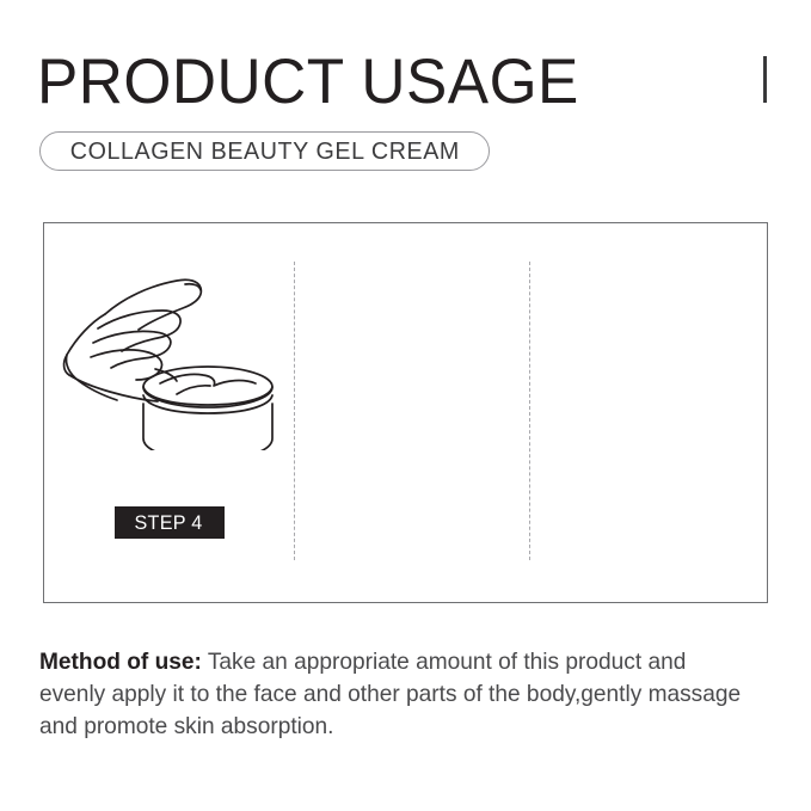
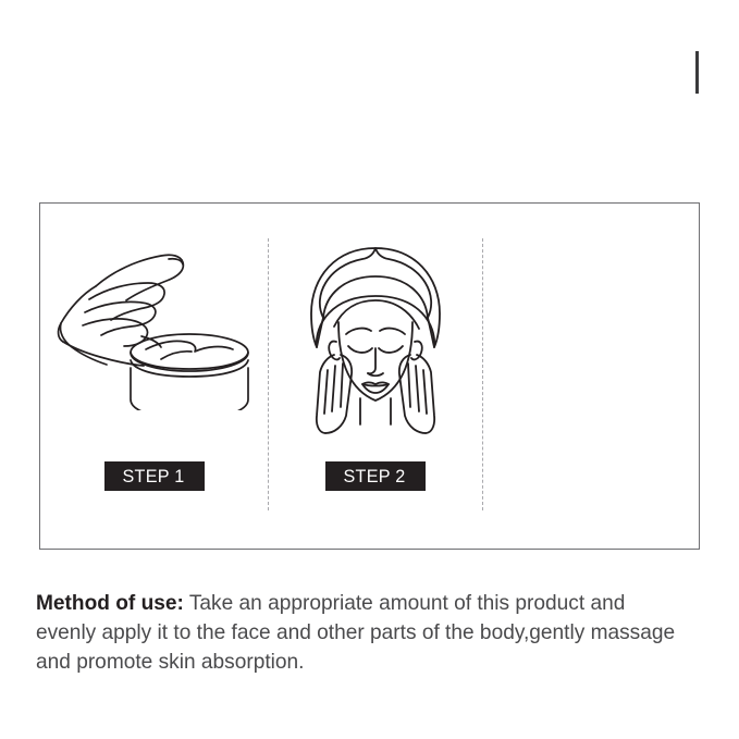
- PRODUCT USAGE
- COLLAGEN BEAUTY GEL CREAM
- STEP 4
+ STEP 1
+ STEP 2
  Method of use: Take an appropriate amount of this product and evenly apply it to the face and other parts of the body,gently massage and promote skin absorption.
